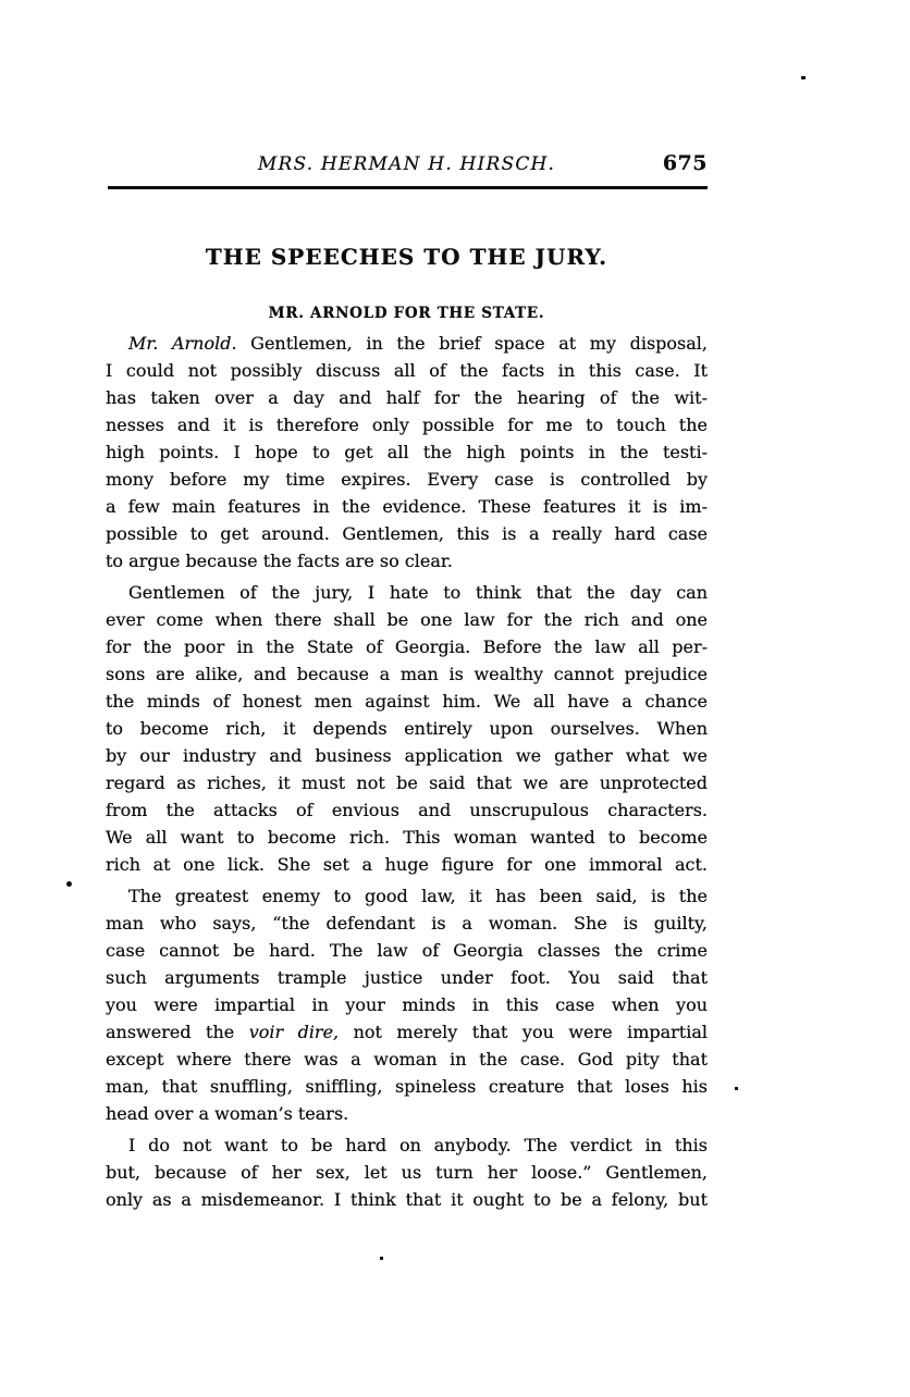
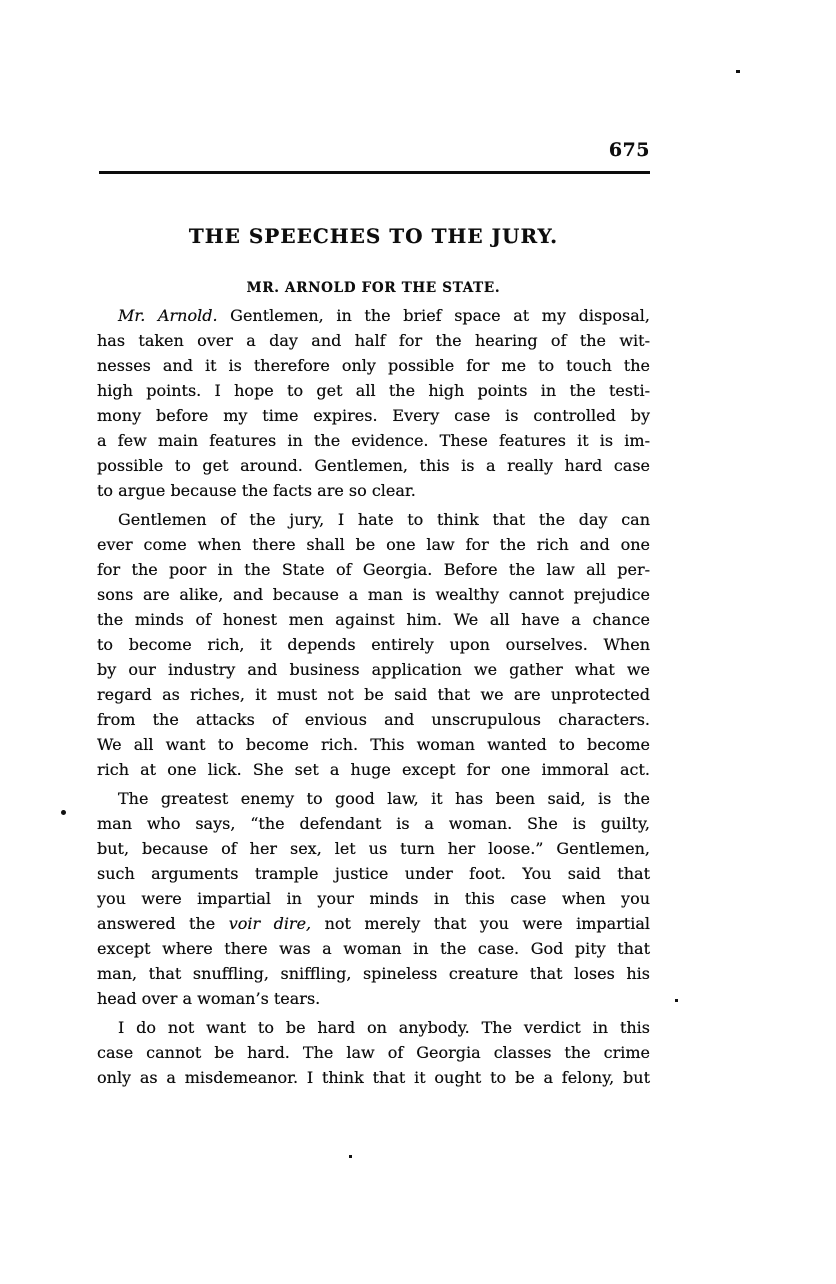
- MRS. HERMAN H. HIRSCH.
  675
  THE SPEECHES TO THE JURY.
  MR. ARNOLD FOR THE STATE.
  Mr. Arnold. Gentlemen, in the brief space at my disposal,
- I could not possibly discuss all of the facts in this case. It
  has taken over a day and half for the hearing of the wit-
  nesses and it is therefore only possible for me to touch the
  high points. I hope to get all the high points in the testi-
  mony before my time expires. Every case is controlled by
  a few main features in the evidence. These features it is im-
  possible to get around. Gentlemen, this is a really hard case
  to argue because the facts are so clear.
  Gentlemen of the jury, I hate to think that the day can
  ever come when there shall be one law for the rich and one
  for the poor in the State of Georgia. Before the law all per-
  sons are alike, and because a man is wealthy cannot prejudice
  the minds of honest men against him. We all have a chance
  to become rich, it depends entirely upon ourselves. When
  by our industry and business application we gather what we
  regard as riches, it must not be said that we are unprotected
  from the attacks of envious and unscrupulous characters.
  We all want to become rich. This woman wanted to become
- rich at one lick. She set a huge figure for one immoral act.
+ rich at one lick. She set a huge except for one immoral act.
  The greatest enemy to good law, it has been said, is the
  man who says, “the defendant is a woman. She is guilty,
- case cannot be hard. The law of Georgia classes the crime
+ but, because of her sex, let us turn her loose.” Gentlemen,
  such arguments trample justice under foot. You said that
  you were impartial in your minds in this case when you
  answered the voir dire, not merely that you were impartial
  except where there was a woman in the case. God pity that
  man, that snuffling, sniffling, spineless creature that loses his
  head over a woman’s tears.
  I do not want to be hard on anybody. The verdict in this
- but, because of her sex, let us turn her loose.” Gentlemen,
+ case cannot be hard. The law of Georgia classes the crime
  only as a misdemeanor. I think that it ought to be a felony, but
